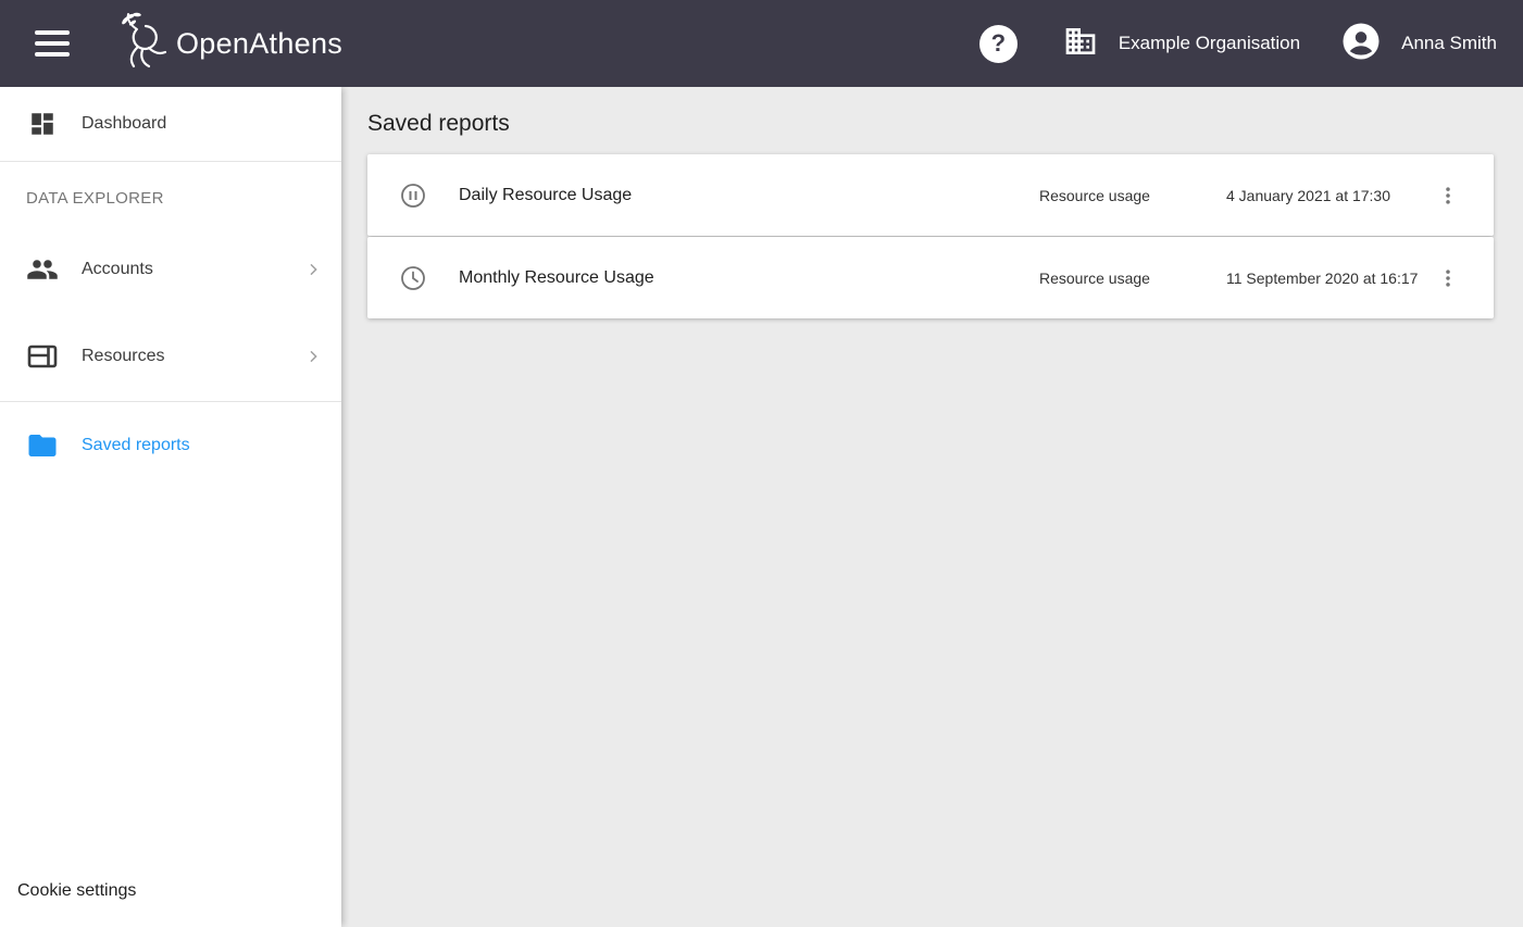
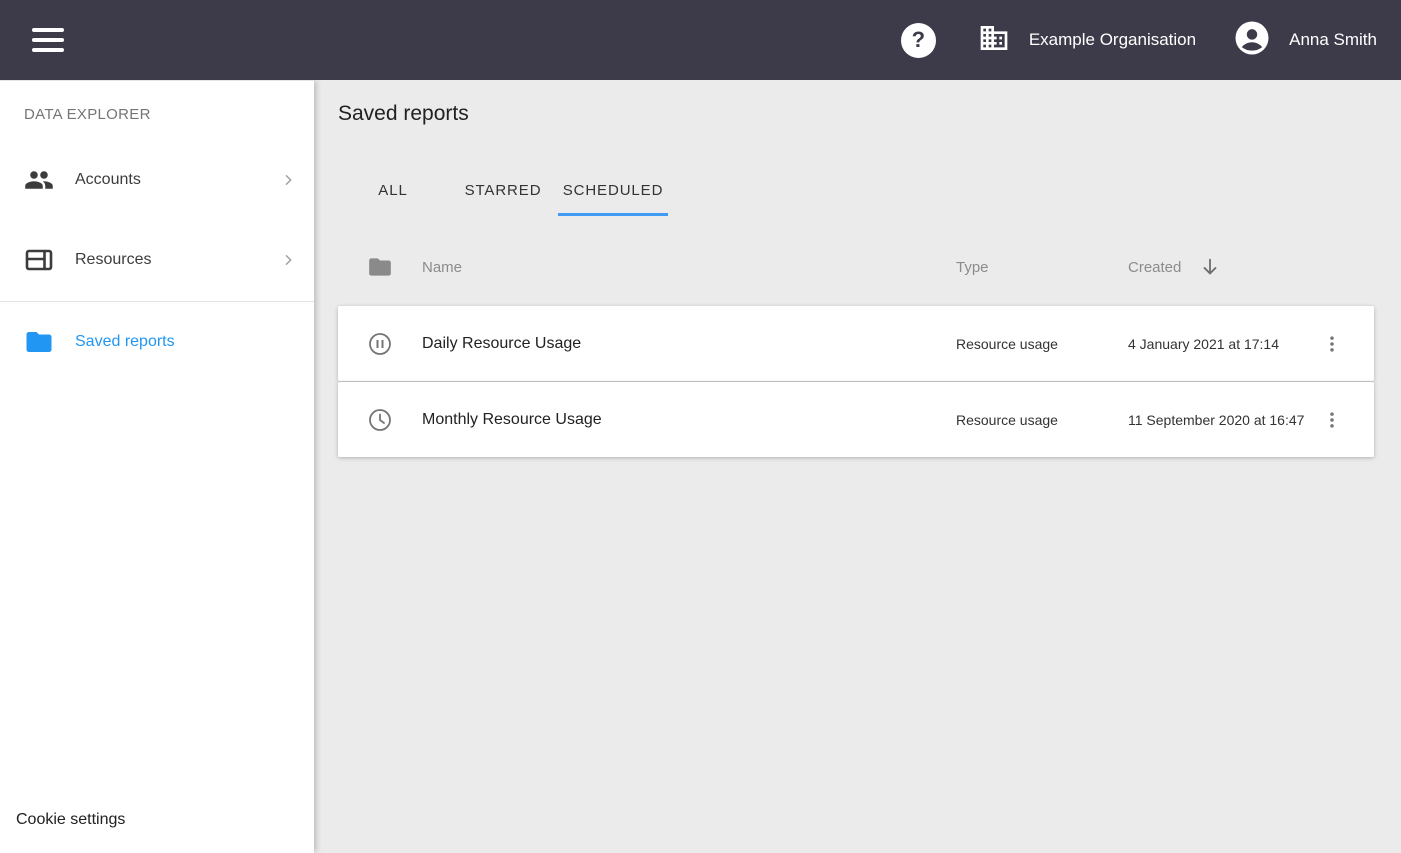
- OpenAthens
  ?
  Example Organisation
  Anna Smith
- Dashboard
  DATA EXPLORER
  Accounts
  Resources
  Saved reports
  Cookie settings
  Saved reports
+ ALL
+ STARRED
+ SCHEDULED
+ Name
+ Type
+ Created
  Daily Resource Usage
  Resource usage
- 4 January 2021 at 17:30
+ 4 January 2021 at 17:14
  Monthly Resource Usage
  Resource usage
- 11 September 2020 at 16:17
+ 11 September 2020 at 16:47
